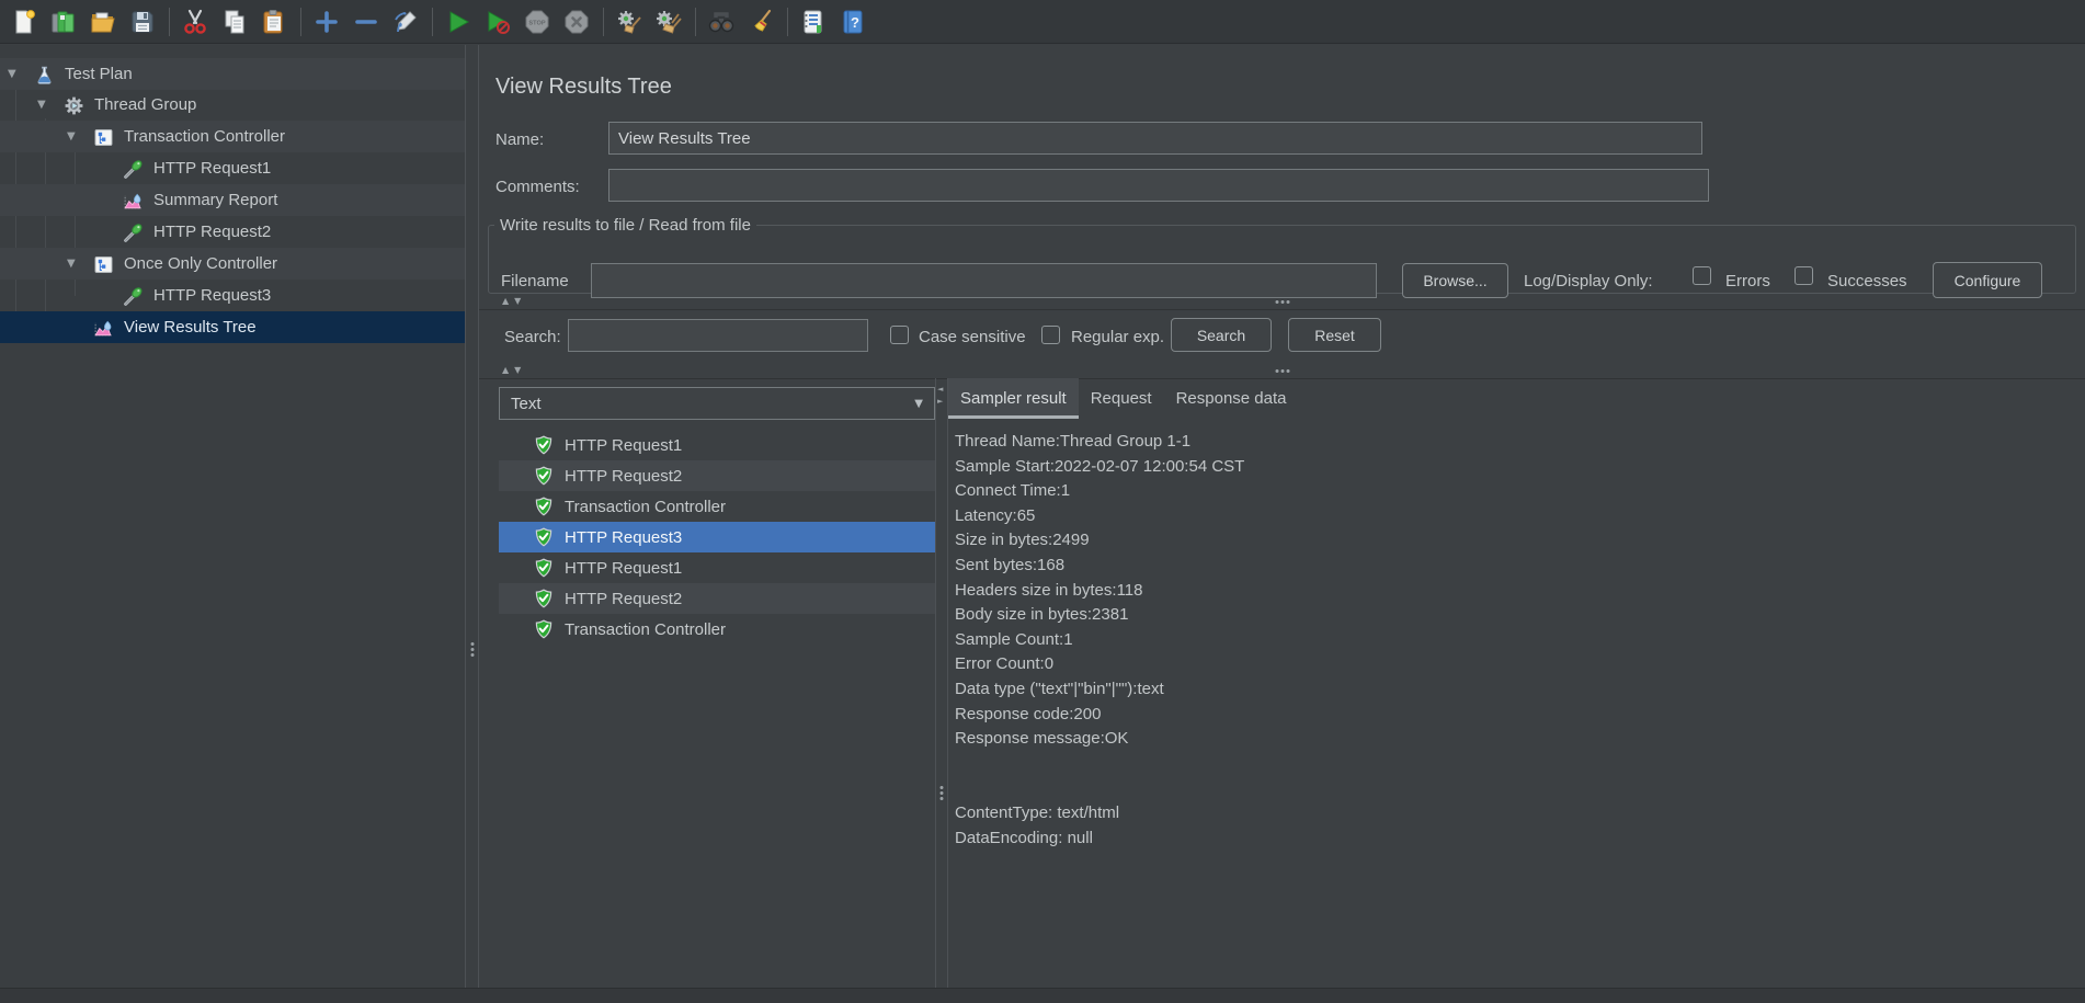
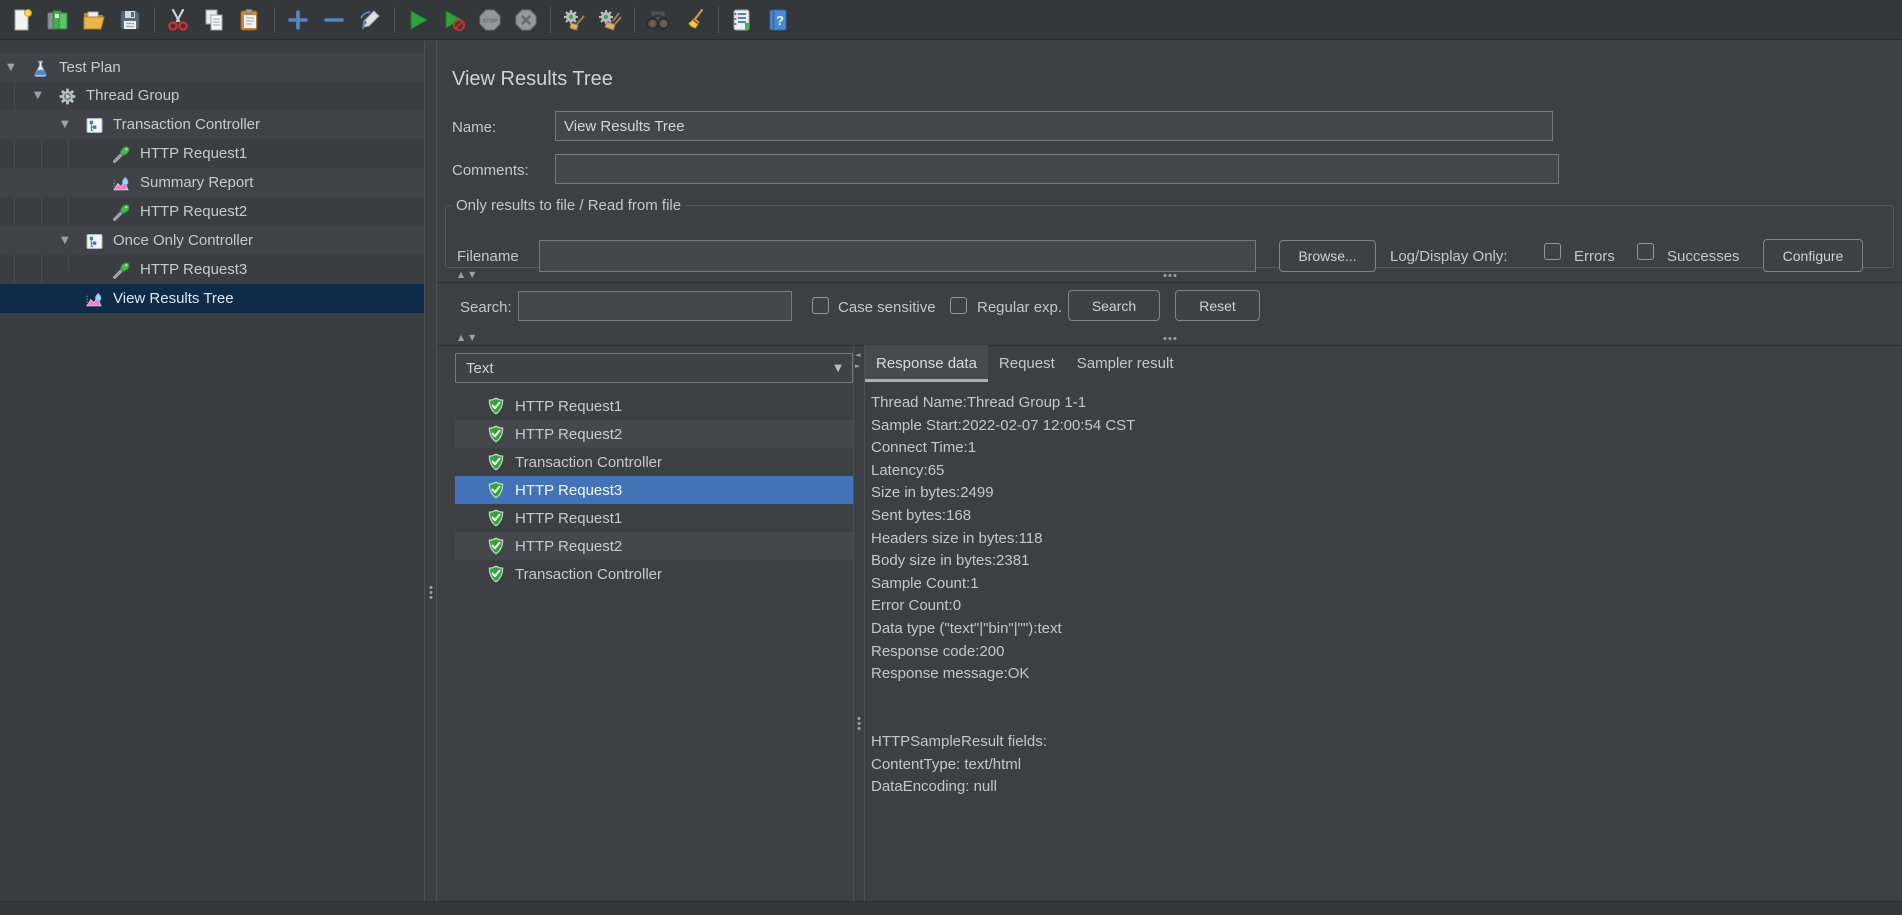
  ?
  ▼
  Test Plan
  ▼
  Thread Group
  ▼
  Transaction Controller
  HTTP Request1
  Summary Report
  HTTP Request2
  ▼
  Once Only Controller
  HTTP Request3
  View Results Tree
  View Results Tree
  Name:
  View Results Tree
  Comments:
- Write results to file / Read from file
+ Only results to file / Read from file
  Filename
  Browse...
  Log/Display Only:
  Errors
  Successes
  Configure
  ▲▼
  Search:
  Case sensitive
  Regular exp.
  Search
  Reset
  ▲▼
  Text
  ▼
  HTTP Request1
  HTTP Request2
  Transaction Controller
  HTTP Request3
  HTTP Request1
  HTTP Request2
  Transaction Controller
  ◄
  ►
- Sampler result
+ Response data
  Request
- Response data
+ Sampler result
  Thread Name:Thread Group 1-1
  Sample Start:2022-02-07 12:00:54 CST
  Connect Time:1
  Latency:65
  Size in bytes:2499
  Sent bytes:168
  Headers size in bytes:118
  Body size in bytes:2381
  Sample Count:1
  Error Count:0
  Data type ("text"|"bin"|""):text
  Response code:200
  Response message:OK
+ HTTPSampleResult fields:
  ContentType: text/html
  DataEncoding: null
